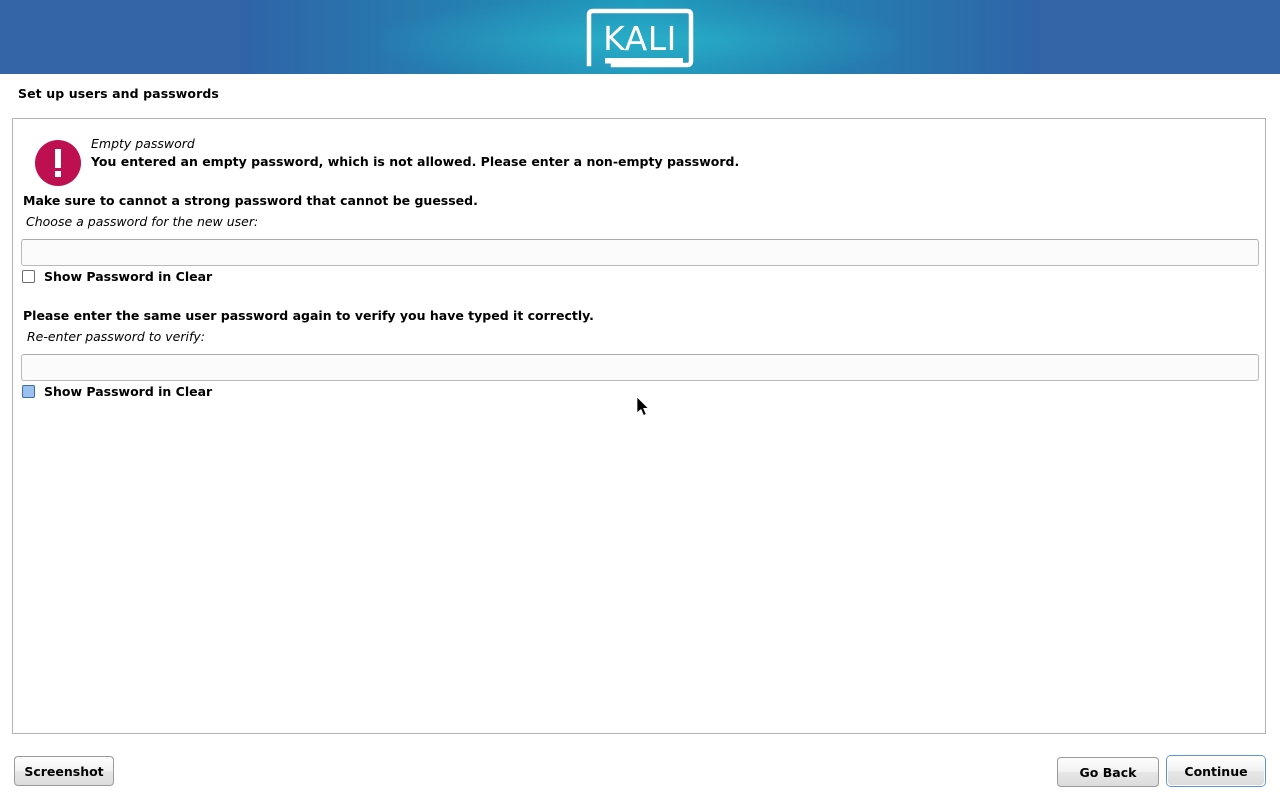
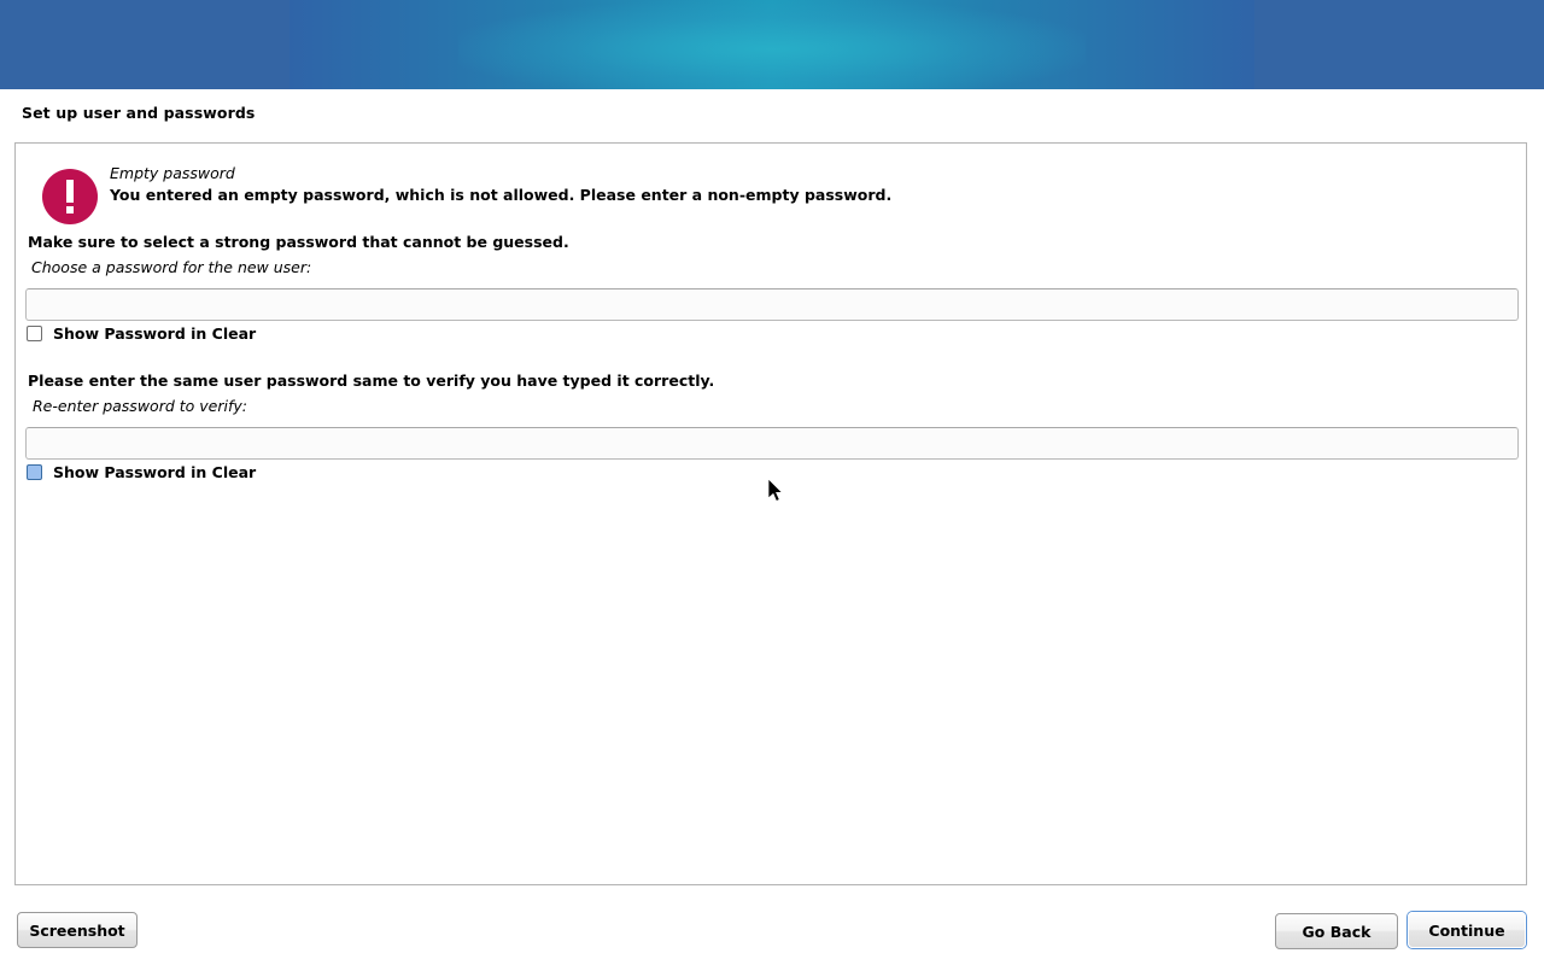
- KALI
- Set up users and passwords
+ Set up user and passwords
  Empty password
  You entered an empty password, which is not allowed. Please enter a non-empty password.
- Make sure to cannot a strong password that cannot be guessed.
+ Make sure to select a strong password that cannot be guessed.
  Choose a password for the new user:
  Show Password in Clear
- Please enter the same user password again to verify you have typed it correctly.
+ Please enter the same user password same to verify you have typed it correctly.
  Re-enter password to verify:
  Show Password in Clear
  Screenshot
  Go Back
  Continue
